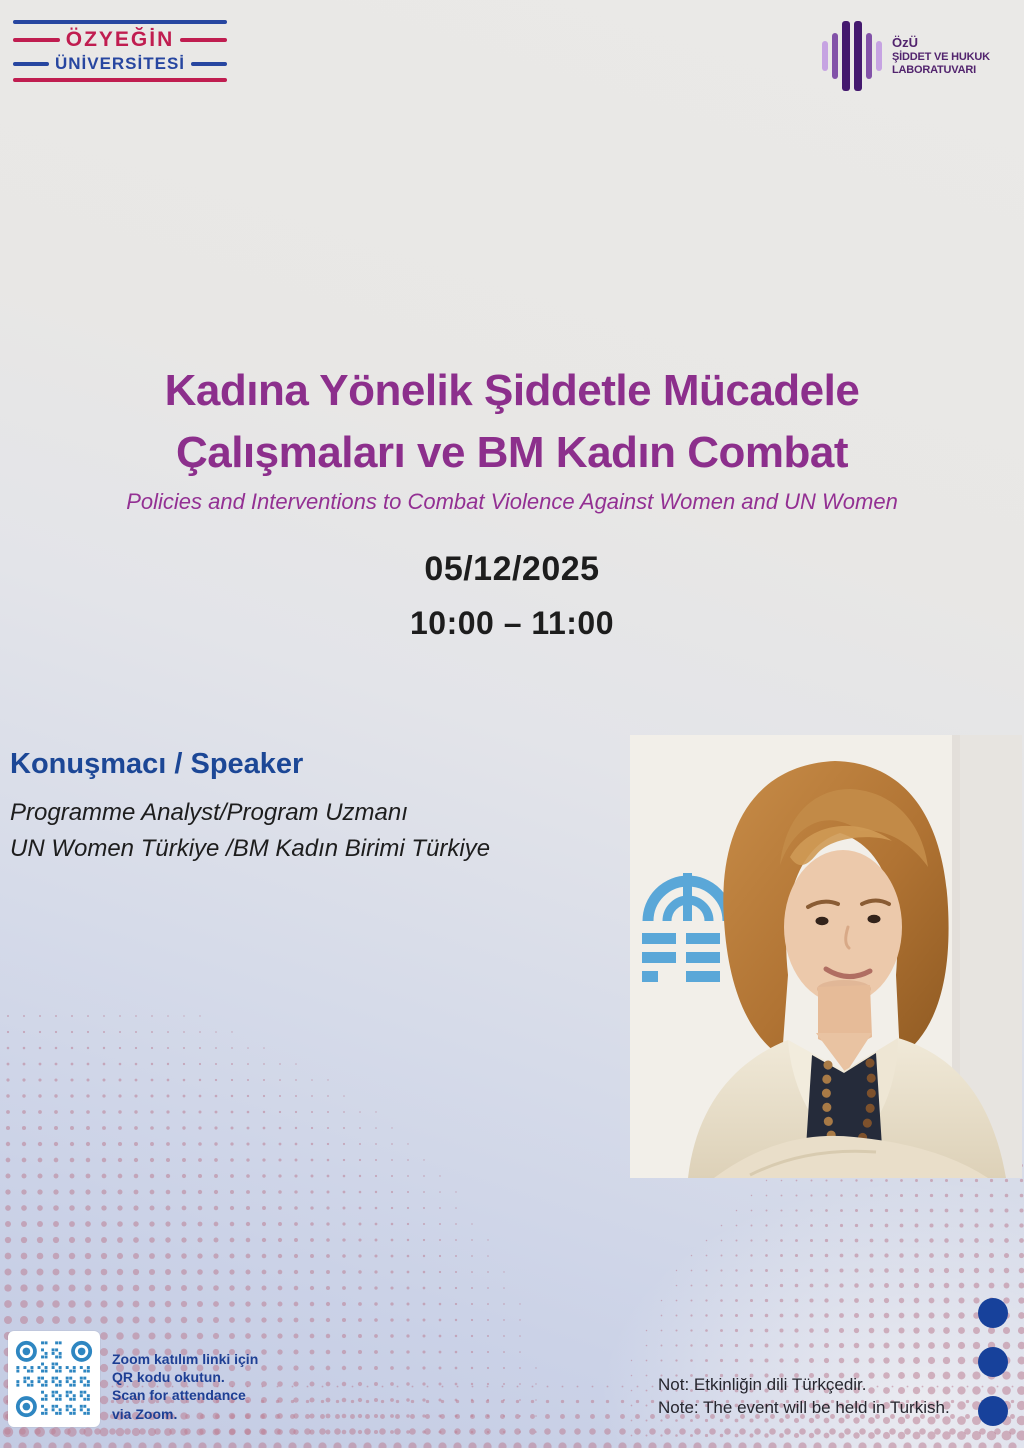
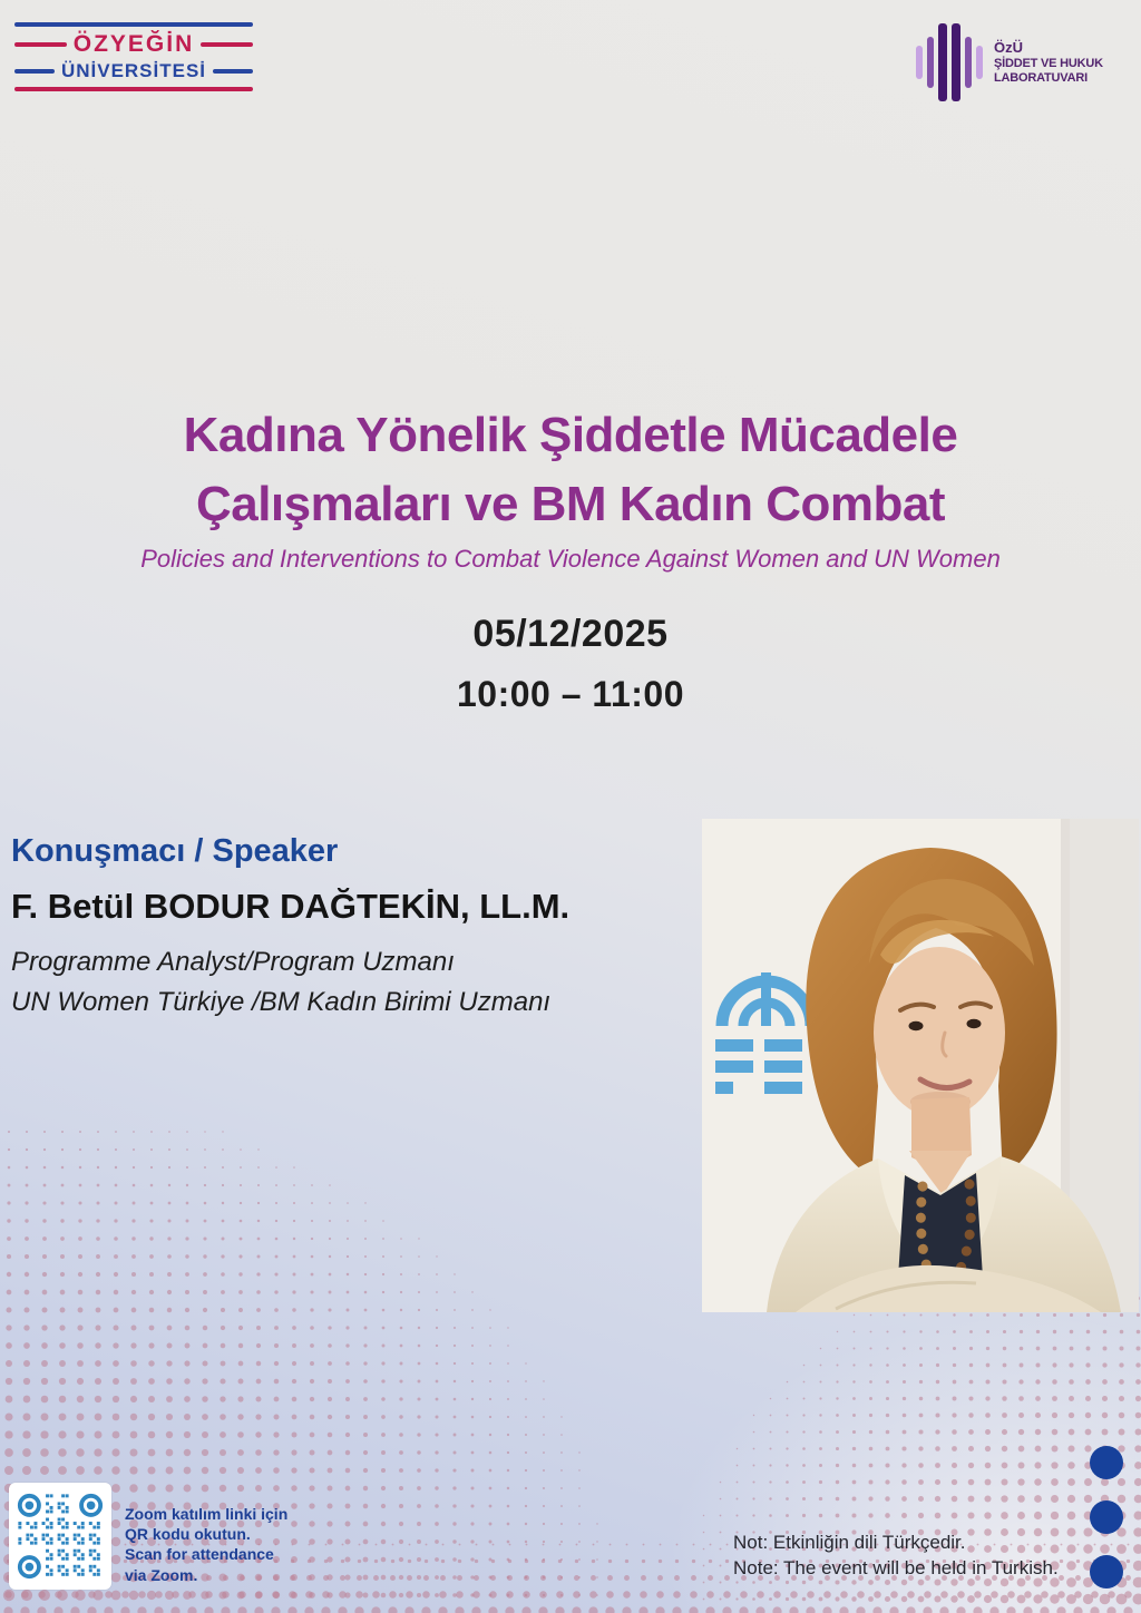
  ÖZYEĞİN
  ÜNİVERSİTESİ
  ÖzÜ
  ŞİDDET VE HUKUK
  LABORATUVARI
  Kadına Yönelik Şiddetle Mücadele
  Çalışmaları ve BM Kadın Combat
  Policies and Interventions to Combat Violence Against Women and UN Women
  05/12/2025
  10:00 – 11:00
  Konuşmacı / Speaker
+ F. Betül BODUR DAĞTEKİN, LL.M.
  Programme Analyst/Program Uzmanı
- UN Women Türkiye /BM Kadın Birimi Türkiye
+ UN Women Türkiye /BM Kadın Birimi Uzmanı
  Zoom katılım linki için
  QR kodu okutun.
  Scan for attendance
  via Zoom.
  Not: Etkinliğin dili Türkçedir.
  Note: The event will be held in Turkish.
